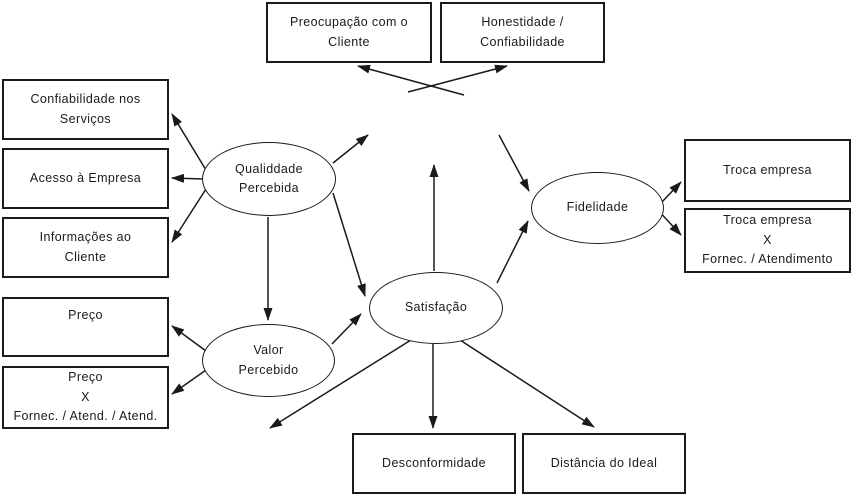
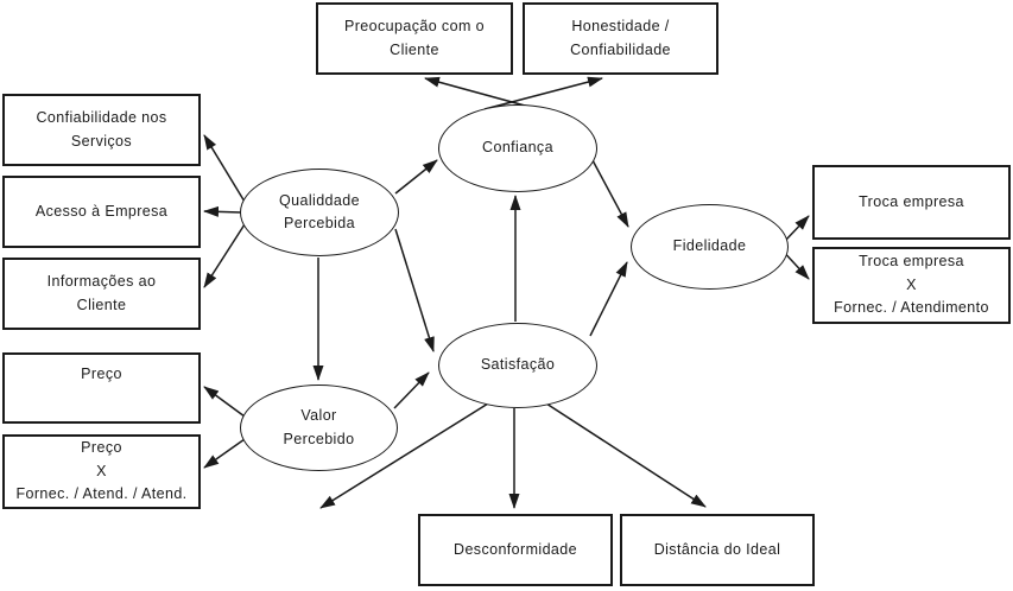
  Preocupação com o
  Cliente
  Honestidade /
  Confiabilidade
  Confiabilidade nos
  Serviços
  Acesso à Empresa
  Informações ao
  Cliente
  Preço
  Preço
  X
  Fornec. / Atend. / Atend.
  Troca empresa
  Troca empresa
  X
  Fornec. / Atendimento
  Desconformidade
  Distância do Ideal
  Qualiddade
  Percebida
+ Confiança
  Satisfação
  Valor
  Percebido
  Fidelidade
